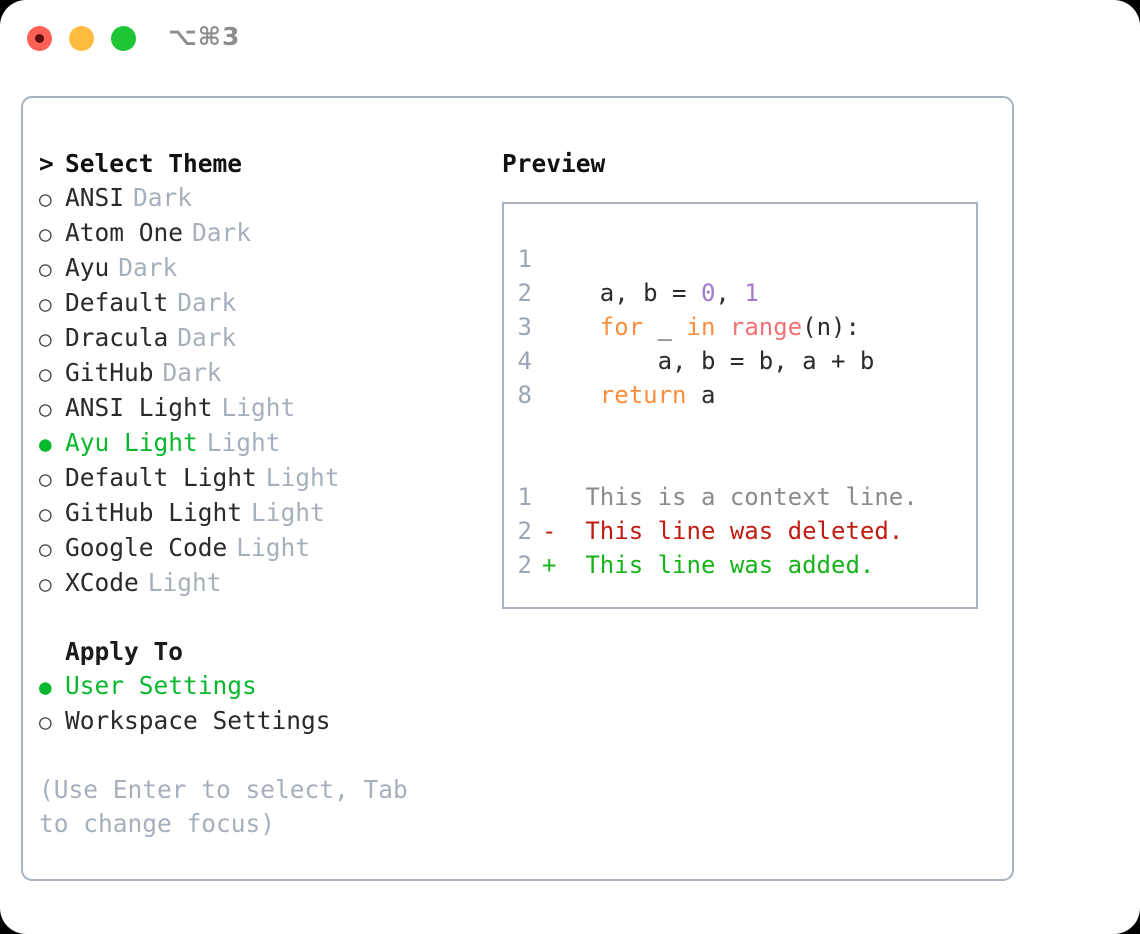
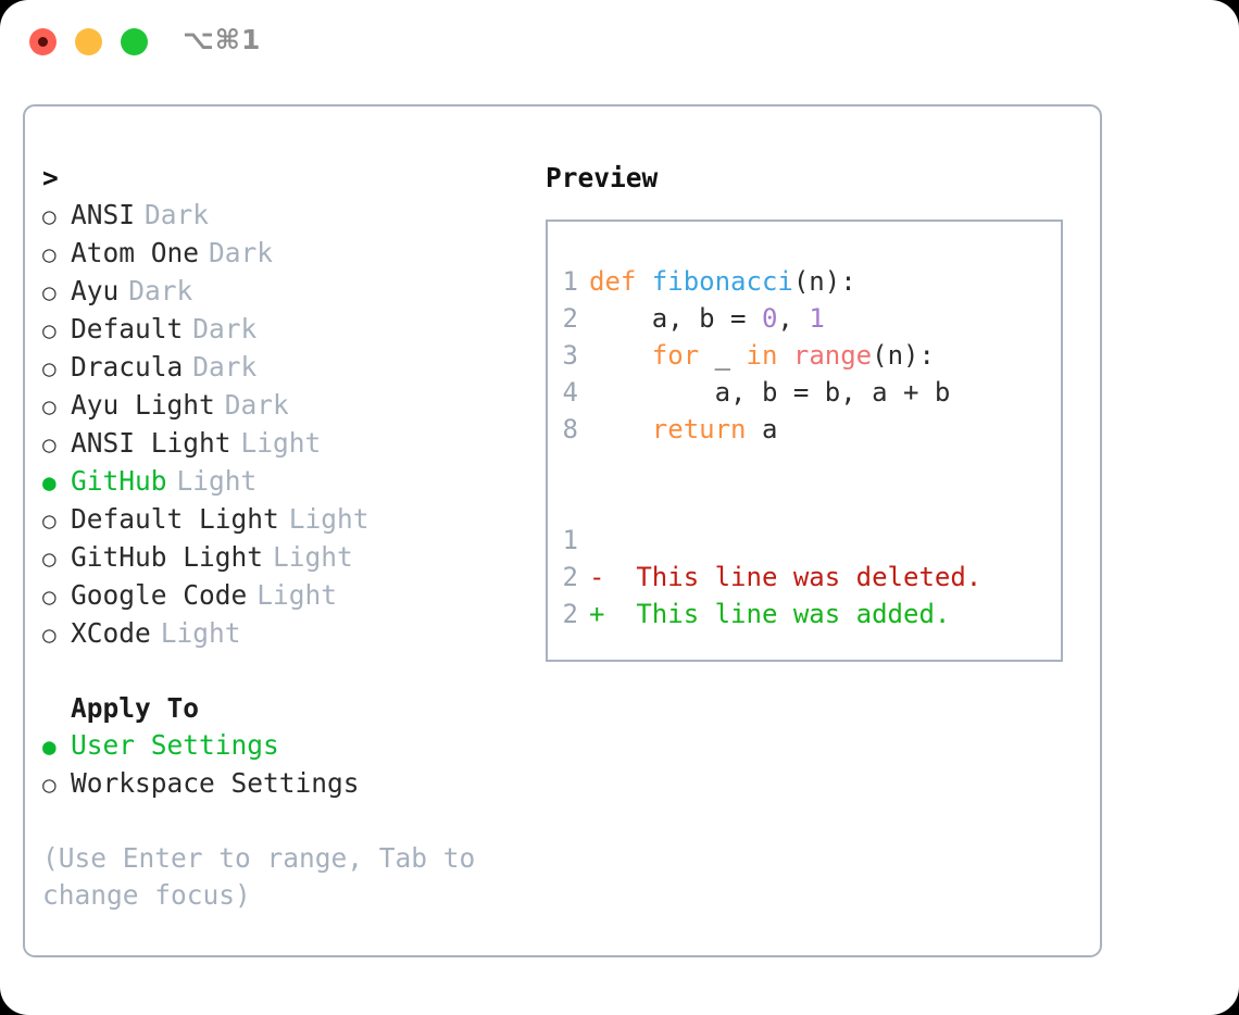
- ⌥⌘3
+ ⌥⌘1
  >
- Select Theme
  ○
  ANSI
  Dark
  ○
  Atom One
  Dark
  ○
  Ayu
  Dark
  ○
  Default
  Dark
  ○
  Dracula
  Dark
  ○
- GitHub
+ Ayu Light
  Dark
  ○
  ANSI Light
  Light
  ●
- Ayu Light
+ GitHub
  Light
  ○
  Default Light
  Light
  ○
  GitHub Light
  Light
  ○
  Google Code
  Light
  ○
  XCode
  Light
  Apply To
  ●
  User Settings
  ○
  Workspace Settings
- (Use Enter to select, Tab to change focus)
+ (Use Enter to range, Tab to change focus)
  Preview
  1
+ def fibonacci(n):
  2
  a, b = 0, 1
  3
  for _ in range(n):
  4
  a, b = b, a + b
  8
  return a
  1
- This is a context line.
  2
  -
  This line was deleted.
  2
  +
  This line was added.
